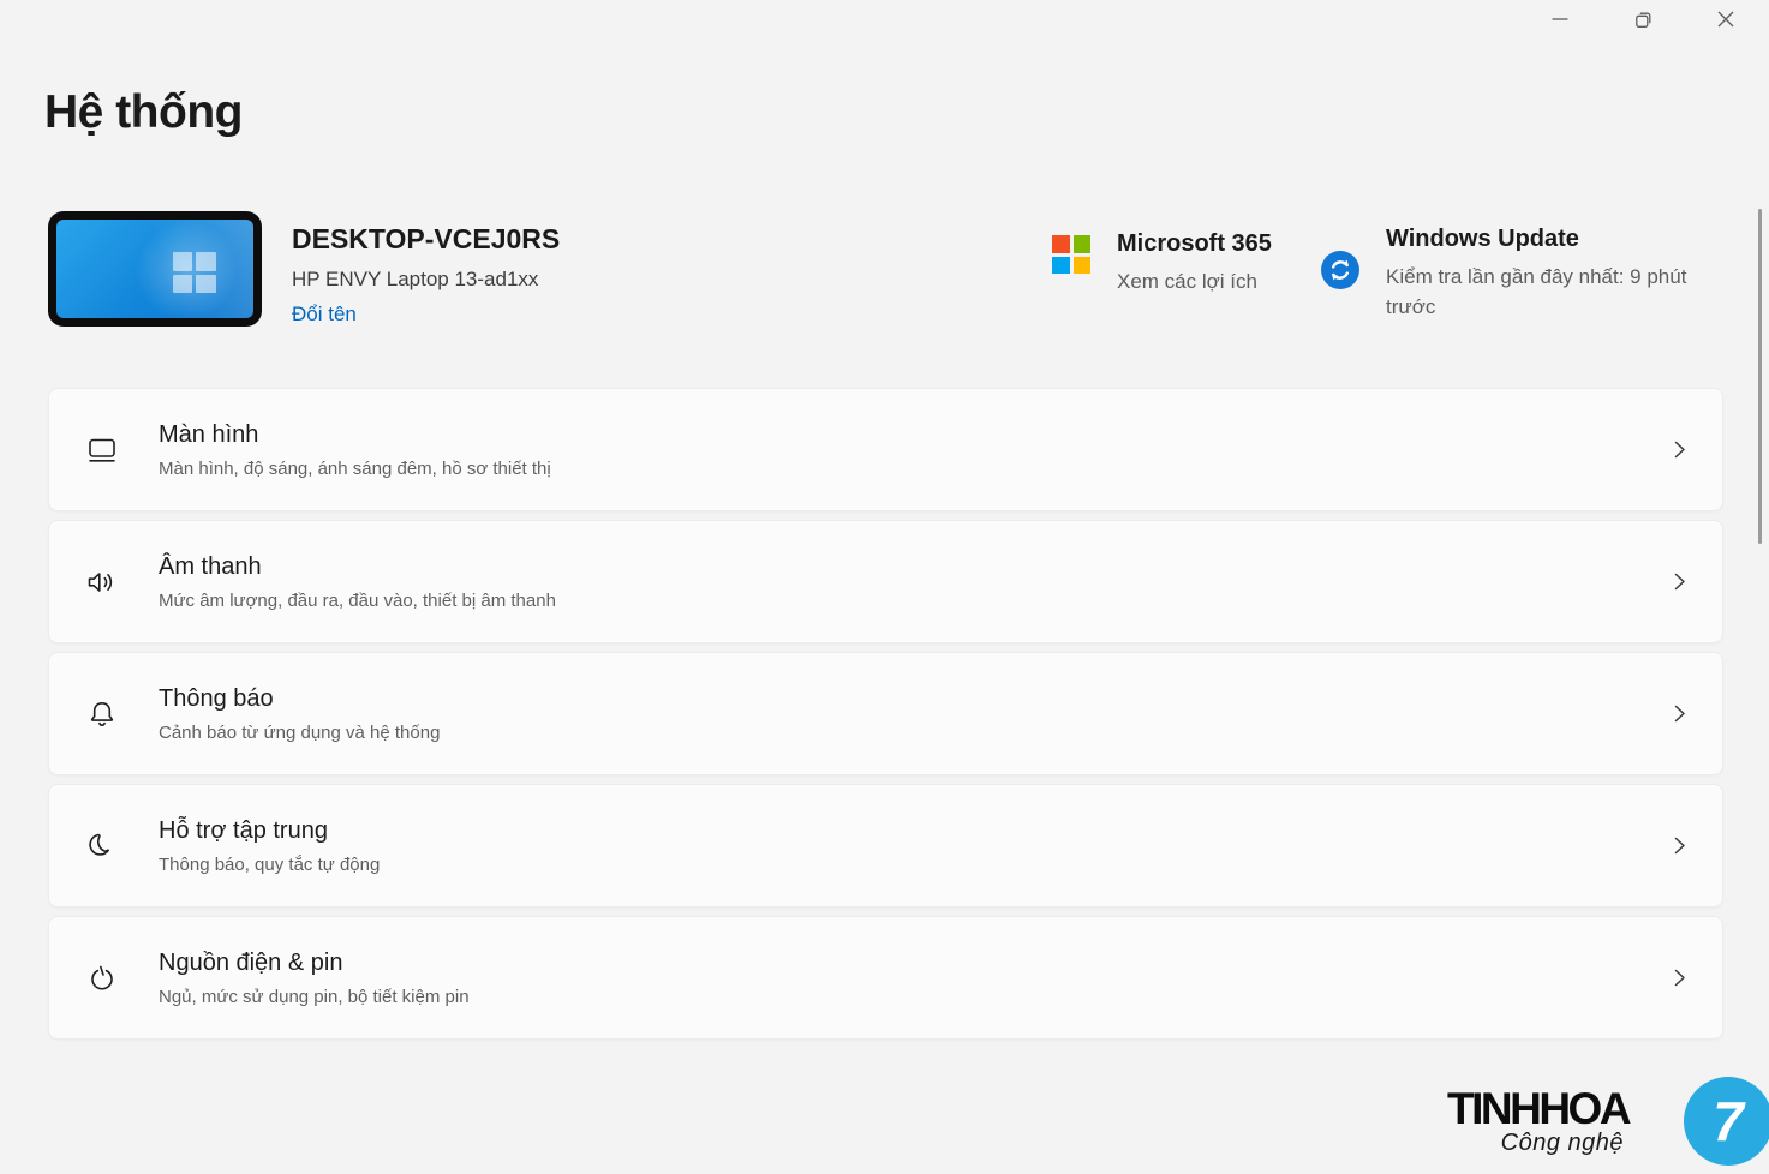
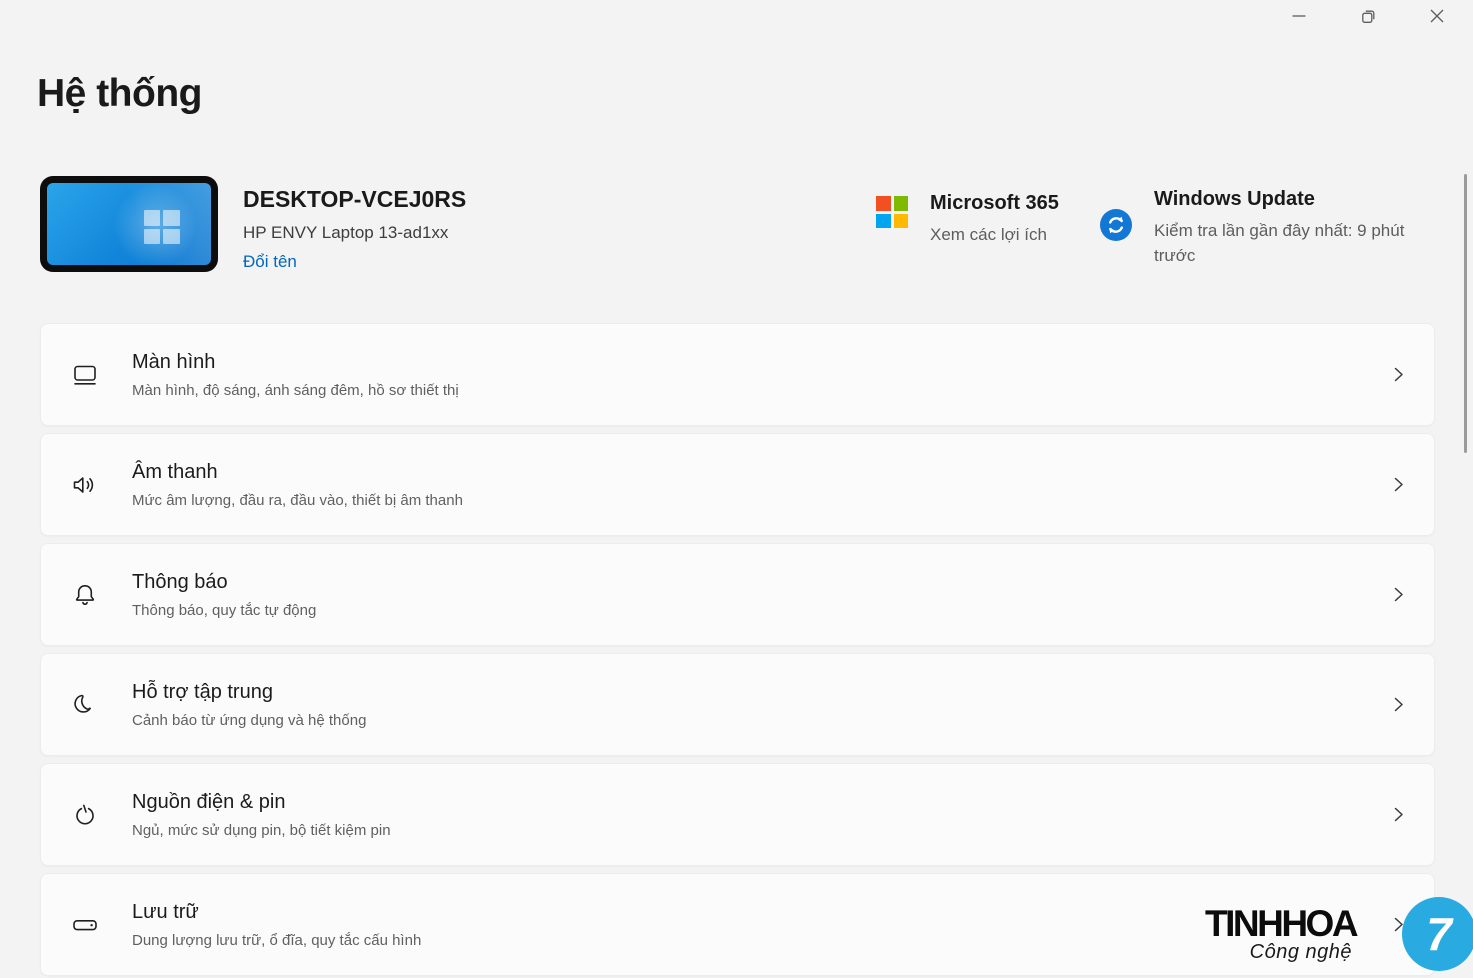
  Hệ thống
  DESKTOP-VCEJ0RS
  HP ENVY Laptop 13-ad1xx
  Đổi tên
  Microsoft 365
  Xem các lợi ích
  Windows Update
  Kiểm tra lần gần đây nhất: 9 phút trước
  Màn hình
  Màn hình, độ sáng, ánh sáng đêm, hồ sơ thiết thị
  Âm thanh
  Mức âm lượng, đầu ra, đầu vào, thiết bị âm thanh
  Thông báo
- Cảnh báo từ ứng dụng và hệ thống
+ Thông báo, quy tắc tự động
  Hỗ trợ tập trung
- Thông báo, quy tắc tự động
+ Cảnh báo từ ứng dụng và hệ thống
  Nguồn điện & pin
  Ngủ, mức sử dụng pin, bộ tiết kiệm pin
+ Lưu trữ
+ Dung lượng lưu trữ, ổ đĩa, quy tắc cấu hình
  TINHHOA
  Công nghệ
  7
